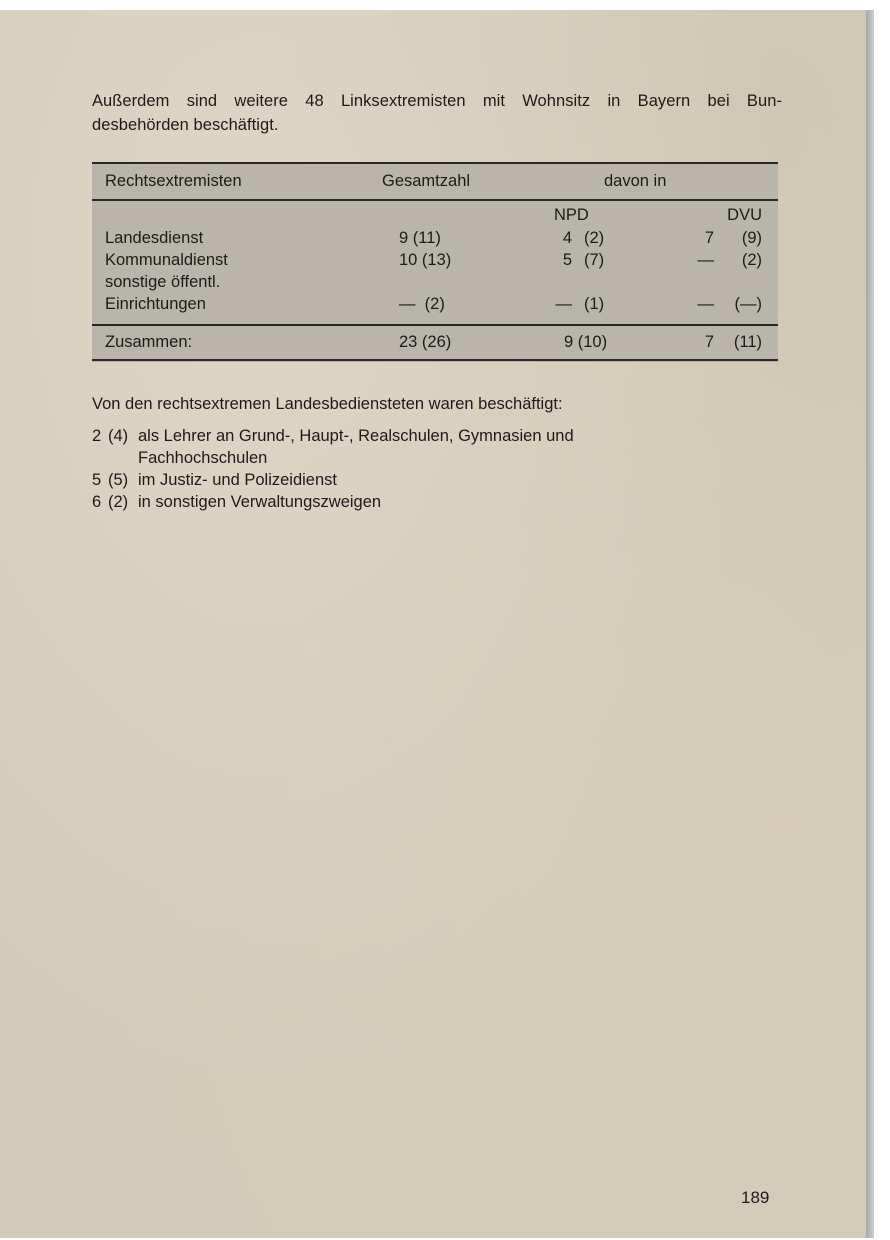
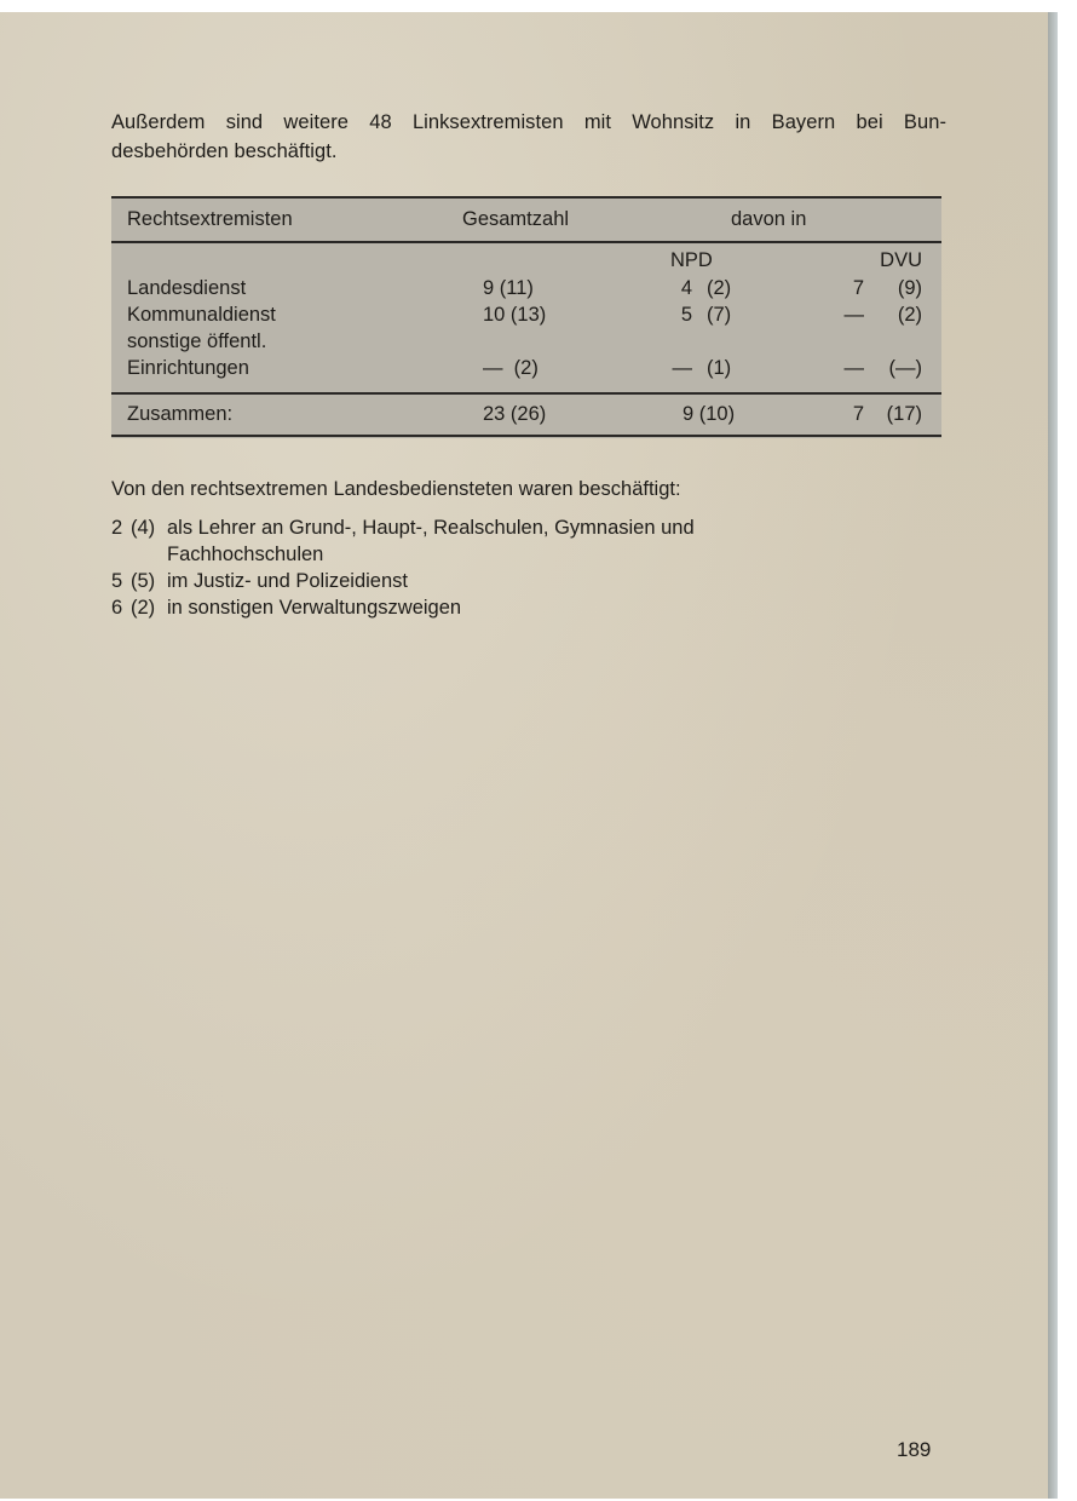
  Außerdem sind weitere 48 Linksextremisten mit Wohnsitz in Bayern bei Bun-
  desbehörden beschäftigt.
  Rechtsextremisten
  Gesamtzahl
  davon in
  NPD
  DVU
  Landesdienst
  9 (11)
  4
  (2)
  7
  (9)
  Kommunaldienst
  10 (13)
  5
  (7)
  —
  (2)
  sonstige öffentl.
  Einrichtungen
  — (2)
  —
  (1)
  —
  (—)
  Zusammen:
  23 (26)
  9 (10)
  7
- (11)
+ (17)
  Von den rechtsextremen Landesbediensteten waren beschäftigt:
  2 (4) als Lehrer an Grund-, Haupt-, Realschulen, Gymnasien und
  Fachhochschulen
  5 (5) im Justiz- und Polizeidienst
  6 (2) in sonstigen Verwaltungszweigen
  189
